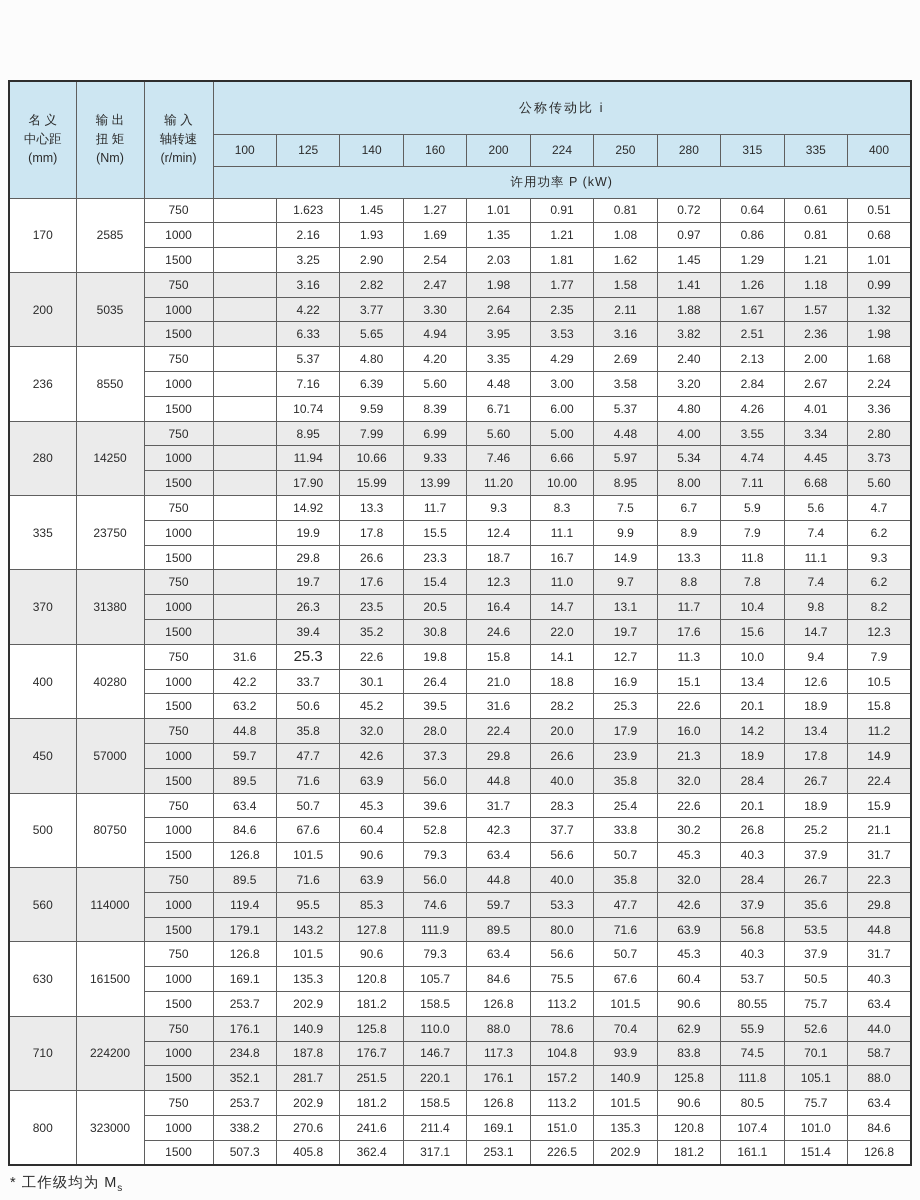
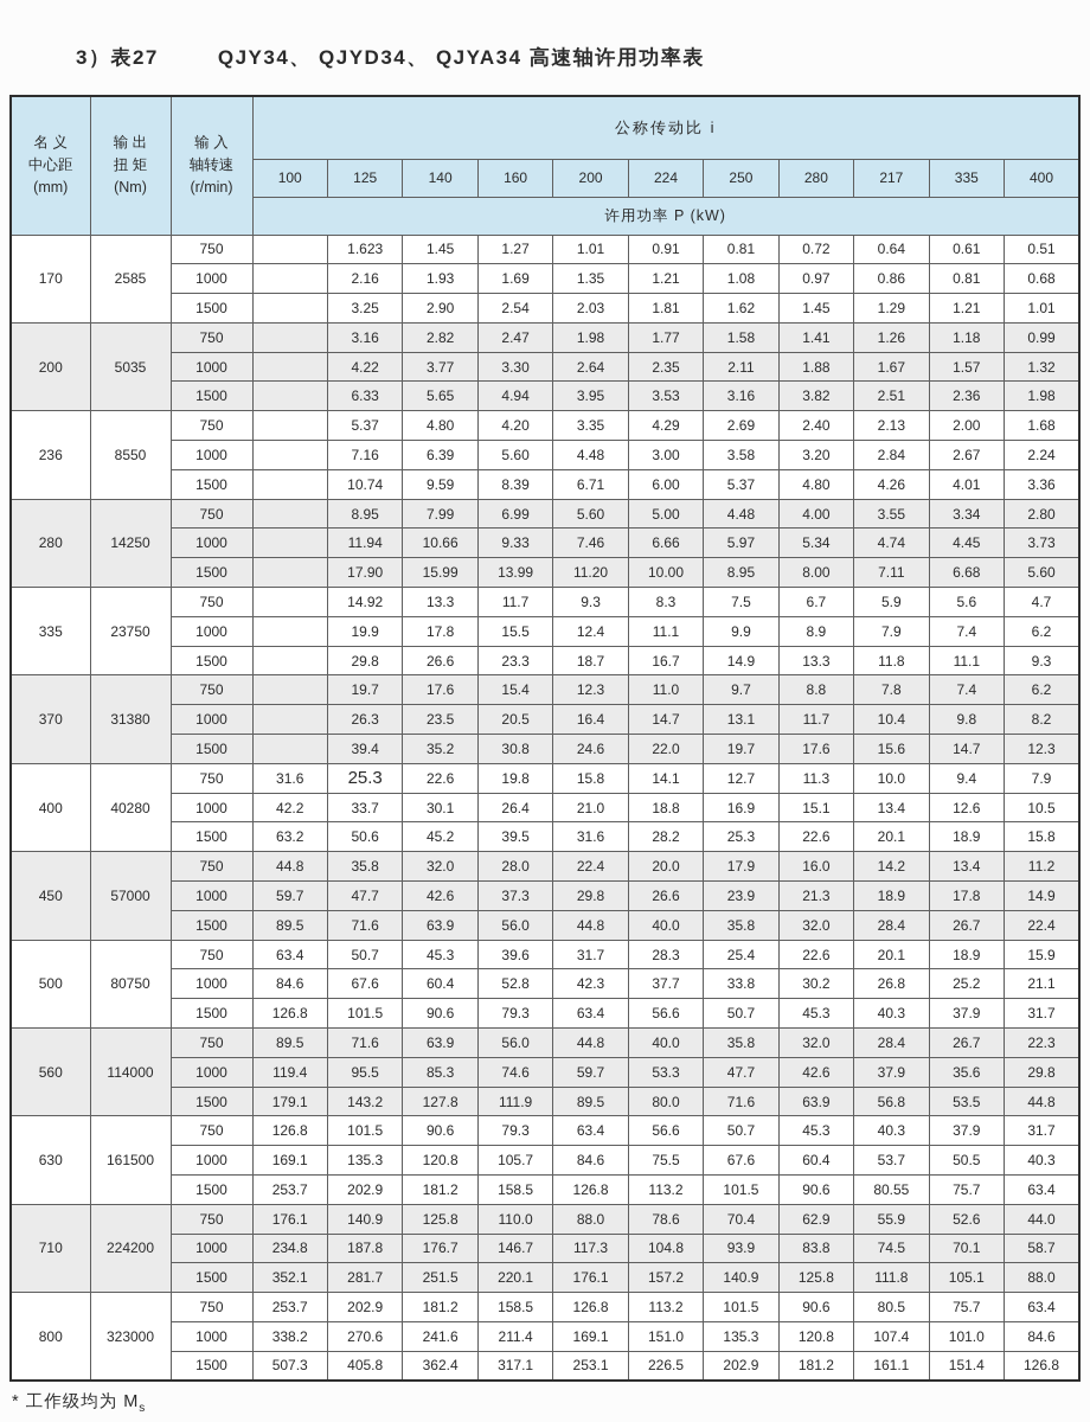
+ 3）表27 QJY34、 QJYD34、 QJYA34 高速轴许用功率表
  名 义 中心距 (mm)	输 出 扭 矩 (Nm)	输 入 轴转速 (r/min)	公称传动比 i
- 100	125	140	160	200	224	250	280	315	335	400
+ 100	125	140	160	200	224	250	280	217	335	400
  许用功率 P (kW)
  170	2585	750		1.623	1.45	1.27	1.01	0.91	0.81	0.72	0.64	0.61	0.51
  1000		2.16	1.93	1.69	1.35	1.21	1.08	0.97	0.86	0.81	0.68
  1500		3.25	2.90	2.54	2.03	1.81	1.62	1.45	1.29	1.21	1.01
  200	5035	750		3.16	2.82	2.47	1.98	1.77	1.58	1.41	1.26	1.18	0.99
  1000		4.22	3.77	3.30	2.64	2.35	2.11	1.88	1.67	1.57	1.32
  1500		6.33	5.65	4.94	3.95	3.53	3.16	3.82	2.51	2.36	1.98
  236	8550	750		5.37	4.80	4.20	3.35	4.29	2.69	2.40	2.13	2.00	1.68
  1000		7.16	6.39	5.60	4.48	3.00	3.58	3.20	2.84	2.67	2.24
  1500		10.74	9.59	8.39	6.71	6.00	5.37	4.80	4.26	4.01	3.36
  280	14250	750		8.95	7.99	6.99	5.60	5.00	4.48	4.00	3.55	3.34	2.80
  1000		11.94	10.66	9.33	7.46	6.66	5.97	5.34	4.74	4.45	3.73
  1500		17.90	15.99	13.99	11.20	10.00	8.95	8.00	7.11	6.68	5.60
  335	23750	750		14.92	13.3	11.7	9.3	8.3	7.5	6.7	5.9	5.6	4.7
  1000		19.9	17.8	15.5	12.4	11.1	9.9	8.9	7.9	7.4	6.2
  1500		29.8	26.6	23.3	18.7	16.7	14.9	13.3	11.8	11.1	9.3
  370	31380	750		19.7	17.6	15.4	12.3	11.0	9.7	8.8	7.8	7.4	6.2
  1000		26.3	23.5	20.5	16.4	14.7	13.1	11.7	10.4	9.8	8.2
  1500		39.4	35.2	30.8	24.6	22.0	19.7	17.6	15.6	14.7	12.3
  400	40280	750	31.6	25.3	22.6	19.8	15.8	14.1	12.7	11.3	10.0	9.4	7.9
  1000	42.2	33.7	30.1	26.4	21.0	18.8	16.9	15.1	13.4	12.6	10.5
  1500	63.2	50.6	45.2	39.5	31.6	28.2	25.3	22.6	20.1	18.9	15.8
  450	57000	750	44.8	35.8	32.0	28.0	22.4	20.0	17.9	16.0	14.2	13.4	11.2
  1000	59.7	47.7	42.6	37.3	29.8	26.6	23.9	21.3	18.9	17.8	14.9
  1500	89.5	71.6	63.9	56.0	44.8	40.0	35.8	32.0	28.4	26.7	22.4
  500	80750	750	63.4	50.7	45.3	39.6	31.7	28.3	25.4	22.6	20.1	18.9	15.9
  1000	84.6	67.6	60.4	52.8	42.3	37.7	33.8	30.2	26.8	25.2	21.1
  1500	126.8	101.5	90.6	79.3	63.4	56.6	50.7	45.3	40.3	37.9	31.7
  560	114000	750	89.5	71.6	63.9	56.0	44.8	40.0	35.8	32.0	28.4	26.7	22.3
  1000	119.4	95.5	85.3	74.6	59.7	53.3	47.7	42.6	37.9	35.6	29.8
  1500	179.1	143.2	127.8	111.9	89.5	80.0	71.6	63.9	56.8	53.5	44.8
  630	161500	750	126.8	101.5	90.6	79.3	63.4	56.6	50.7	45.3	40.3	37.9	31.7
  1000	169.1	135.3	120.8	105.7	84.6	75.5	67.6	60.4	53.7	50.5	40.3
  1500	253.7	202.9	181.2	158.5	126.8	113.2	101.5	90.6	80.55	75.7	63.4
  710	224200	750	176.1	140.9	125.8	110.0	88.0	78.6	70.4	62.9	55.9	52.6	44.0
  1000	234.8	187.8	176.7	146.7	117.3	104.8	93.9	83.8	74.5	70.1	58.7
  1500	352.1	281.7	251.5	220.1	176.1	157.2	140.9	125.8	111.8	105.1	88.0
  800	323000	750	253.7	202.9	181.2	158.5	126.8	113.2	101.5	90.6	80.5	75.7	63.4
  1000	338.2	270.6	241.6	211.4	169.1	151.0	135.3	120.8	107.4	101.0	84.6
  1500	507.3	405.8	362.4	317.1	253.1	226.5	202.9	181.2	161.1	151.4	126.8
  * 工作级均为 Ms
